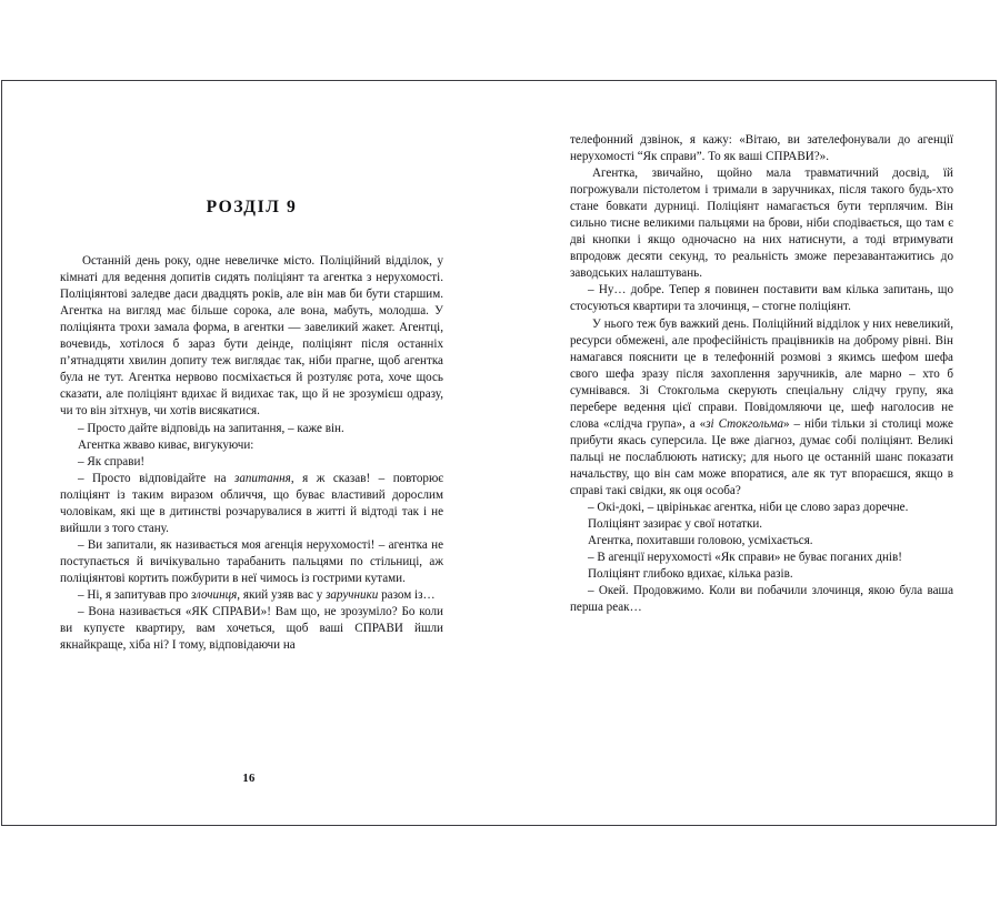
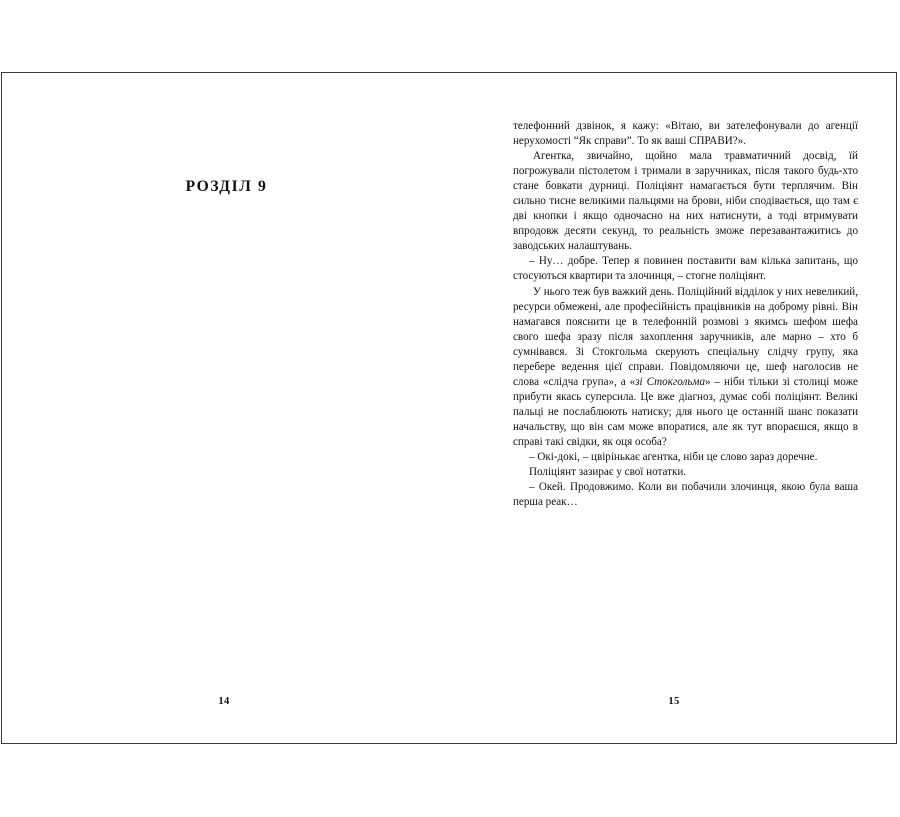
  РОЗДІЛ 9
- Останній день року, одне невеличке місто. Поліційний відділок, у кімнаті для ведення допитів сидять поліціянт та агентка з нерухомості. Поліціянтові заледве даси двадцять років, але він мав би бути старшим. Агентка на вигляд має більше сорока, але вона, мабуть, молодша. У поліціянта трохи замала форма, в агентки — завеликий жакет. Агентці, вочевидь, хотілося б зараз бути деінде, поліціянт після останніх п’ятнадцяти хвилин допиту теж виглядає так, ніби прагне, щоб агентка була не тут. Агентка нервово посміхається й розтуляє рота, хоче щось сказати, але поліціянт вдихає й видихає так, що й не зрозумієш одразу, чи то він зітхнув, чи хотів висякатися.
- – Просто дайте відповідь на запитання, – каже він.
- Агентка жваво киває, вигукуючи:
- – Як справи!
- – Просто відповідайте на запитання, я ж сказав! – повторює поліціянт із таким виразом обличчя, що буває властивий дорослим чоловікам, які ще в дитинстві розчарувалися в житті й відтоді так і не вийшли з того стану.
- – Ви запитали, як називається моя агенція нерухомості! – агентка не поступається й вичікувально тарабанить пальцями по стільниці, аж поліціянтові кортить пожбурити в неї чимось із гострими кутами.
- – Ні, я запитував про злочинця, який узяв вас у заручники разом із…
- – Вона називається «ЯК СПРАВИ»! Вам що, не зрозуміло? Бо коли ви купуєте квартиру, вам хочеться, щоб ваші СПРАВИ йшли якнайкраще, хіба ні? І тому, відповідаючи на
- 16
+ 14
  телефонний дзвінок, я кажу: «Вітаю, ви зателефонували до агенції нерухомості “Як справи”. То як ваші СПРАВИ?».
  Агентка, звичайно, щойно мала травматичний досвід, їй погрожували пістолетом і тримали в заручниках, після такого будь-хто стане бовкати дурниці. Поліціянт намагається бути терплячим. Він сильно тисне великими пальцями на брови, ніби сподівається, що там є дві кнопки і якщо одночасно на них натиснути, а тоді втримувати впродовж десяти секунд, то реальність зможе перезавантажитись до заводських налаштувань.
  – Ну… добре. Тепер я повинен поставити вам кілька запитань, що стосуються квартири та злочинця, – стогне поліціянт.
  У нього теж був важкий день. Поліційний відділок у них невеликий, ресурси обмежені, але професійність працівників на доброму рівні. Він намагався пояснити це в телефонній розмові з якимсь шефом шефа свого шефа зразу після захоплення заручників, але марно – хто б сумнівався. Зі Стокгольма скерують спеціальну слідчу групу, яка перебере ведення цієї справи. Повідомляючи це, шеф наголосив не слова «слідча група», а «зі Стокгольма» – ніби тільки зі столиці може прибути якась суперсила. Це вже діагноз, думає собі поліціянт. Великі пальці не послаблюють натиску; для нього це останній шанс показати начальству, що він сам може впоратися, але як тут впораєшся, якщо в справі такі свідки, як оця особа?
  – Окі-докі, – цвірінькає агентка, ніби це слово зараз доречне.
  Поліціянт зазирає у свої нотатки.
- Агентка, похитавши головою, усміхається.
- – В агенції нерухомості «Як справи» не буває поганих днів!
- Поліціянт глибоко вдихає, кілька разів.
  – Окей. Продовжимо. Коли ви побачили злочинця, якою була ваша перша реак…
+ 15
